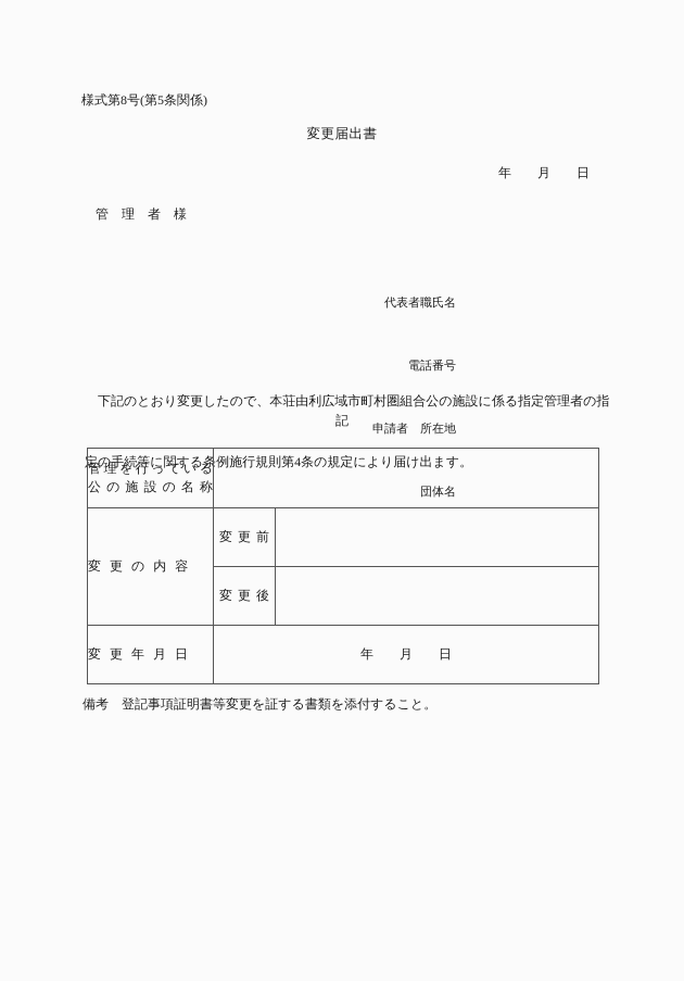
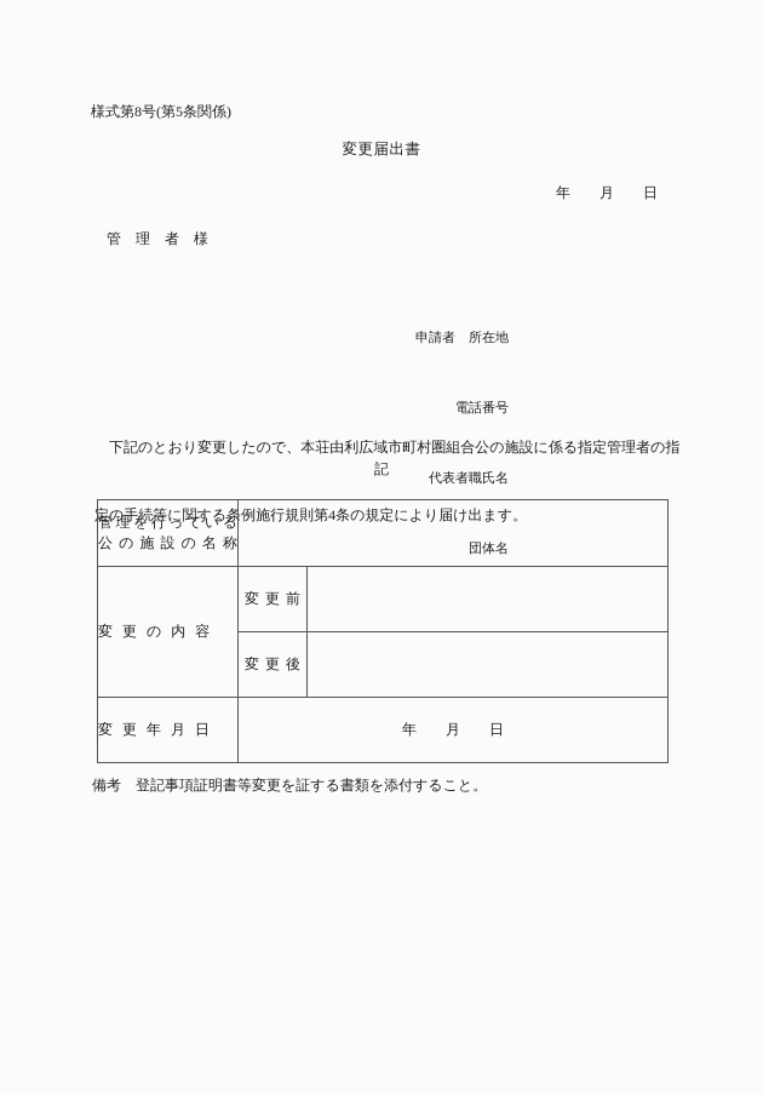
  様式第8号(第5条関係)
  変更届出書
  年 月 日
  管 理 者 様
- 代表者職氏名
+ 申請者 所在地
  電話番号
- 申請者 所在地
+ 代表者職氏名
  団体名
  下記のとおり変更したので、本荘由利広域市町村圏組合公の施設に係る指定管理者の指
  定の手続等に関する条例施行規則第4条の規定により届け出ます。
  記
  管理を行っている 公の施設の名称
  変更の内容	変更前
  変更後
  変更年月日	年 月 日
  備考 登記事項証明書等変更を証する書類を添付すること。
